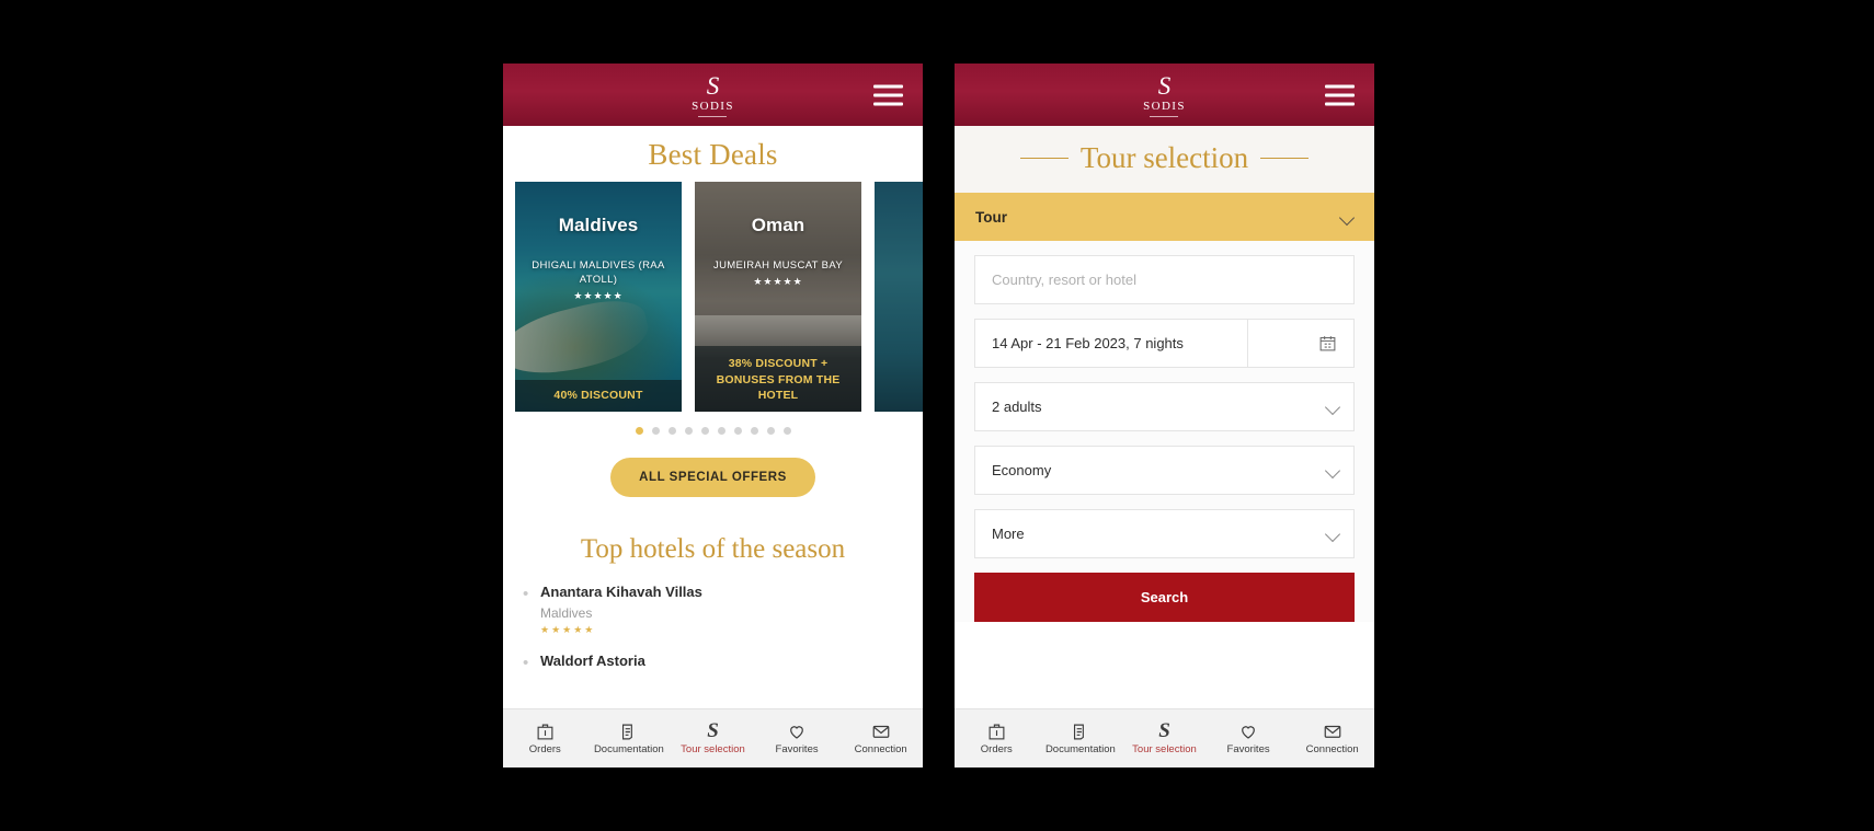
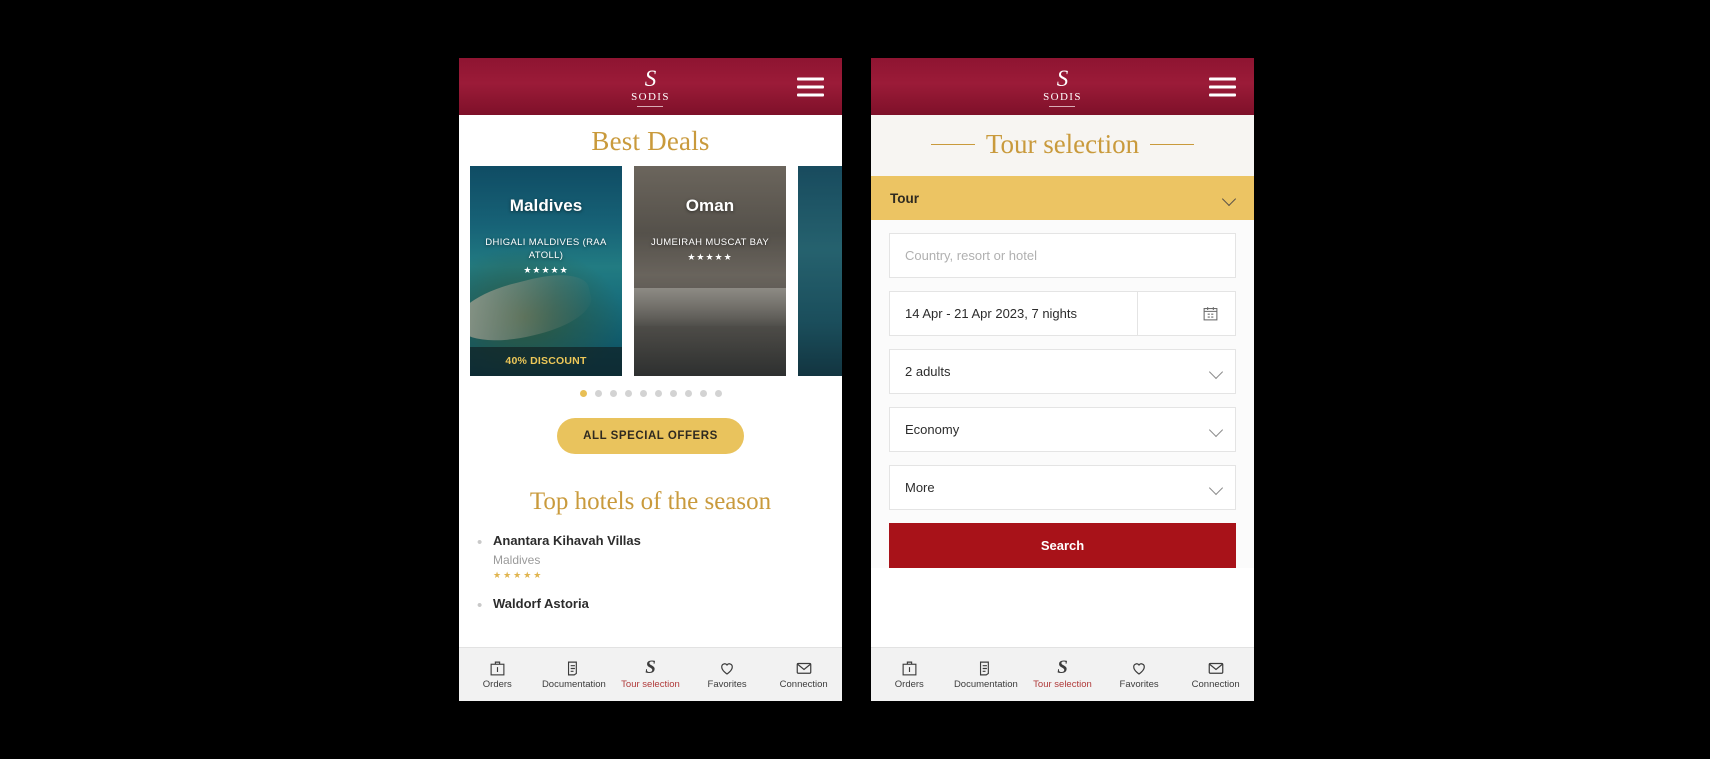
  S
  sodis
  Best Deals
  Maldives
  DHIGALI MALDIVES (RAA ATOLL)
  ★★★★★
  40% DISCOUNT
  Oman
  JUMEIRAH MUSCAT BAY
  ★★★★★
- 38% DISCOUNT + BONUSES FROM THE HOTEL
  ALL SPECIAL OFFERS
  Top hotels of the season
  •
  Anantara Kihavah Villas
  Maldives
  ★★★★★
  •
  Waldorf Astoria
  Orders
  Documentation
  S
  Tour selection
  Favorites
  Connection
  S
  sodis
  Tour selection
  Tour
  Country, resort or hotel
- 14 Apr - 21 Feb 2023, 7 nights
+ 14 Apr - 21 Apr 2023, 7 nights
  2 adults
  Economy
  More
  Search
  Orders
  Documentation
  S
  Tour selection
  Favorites
  Connection
